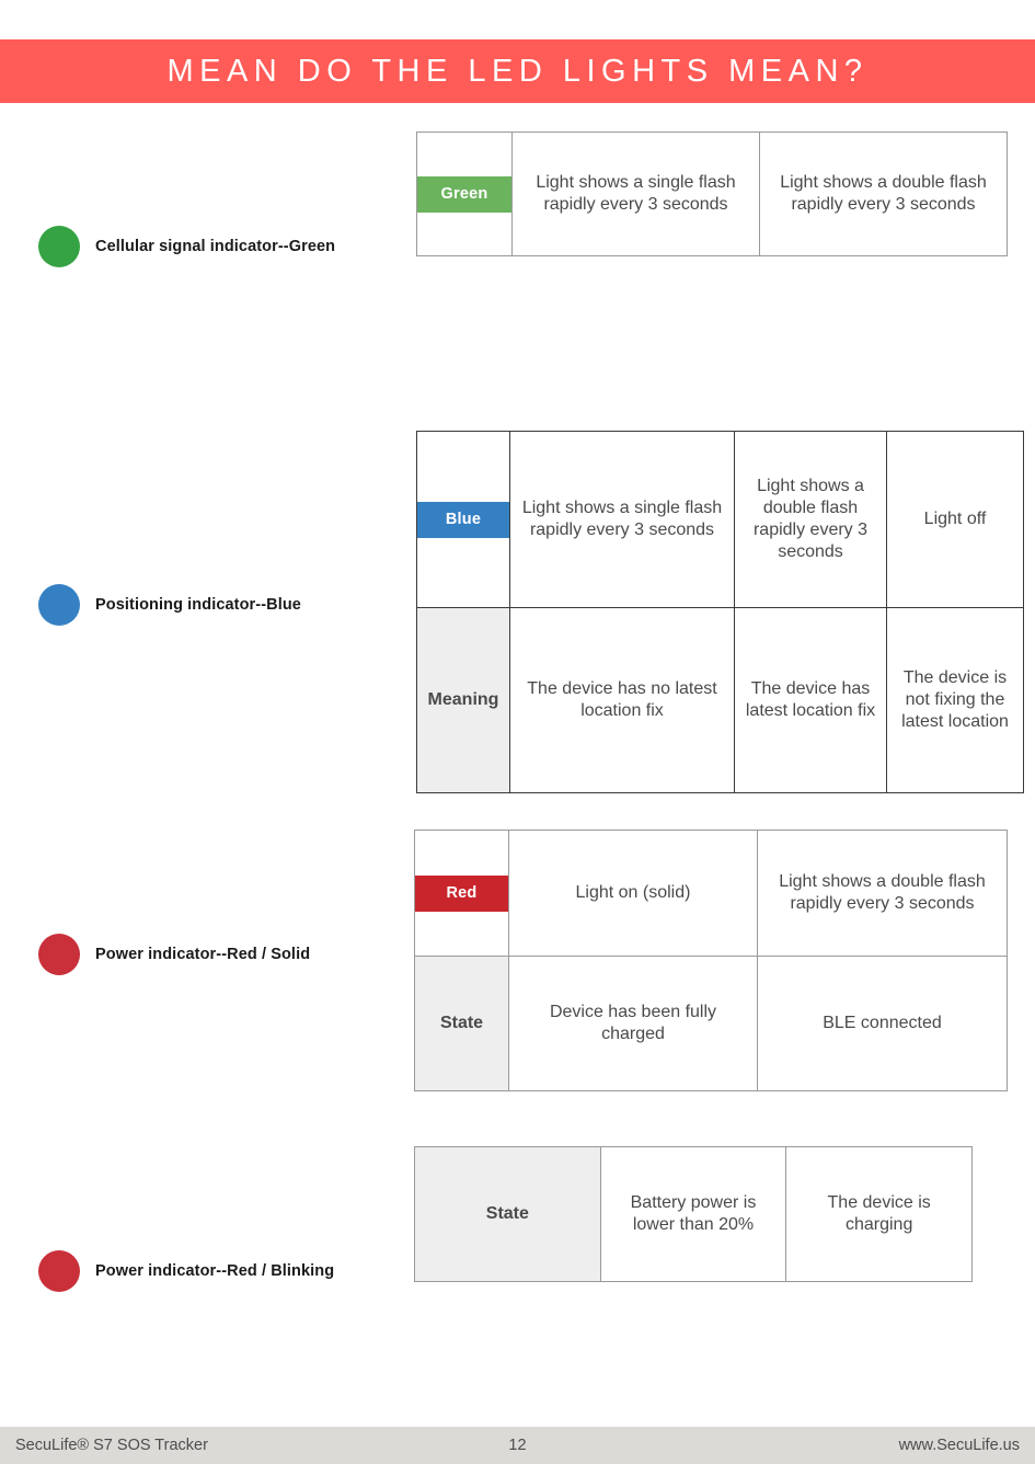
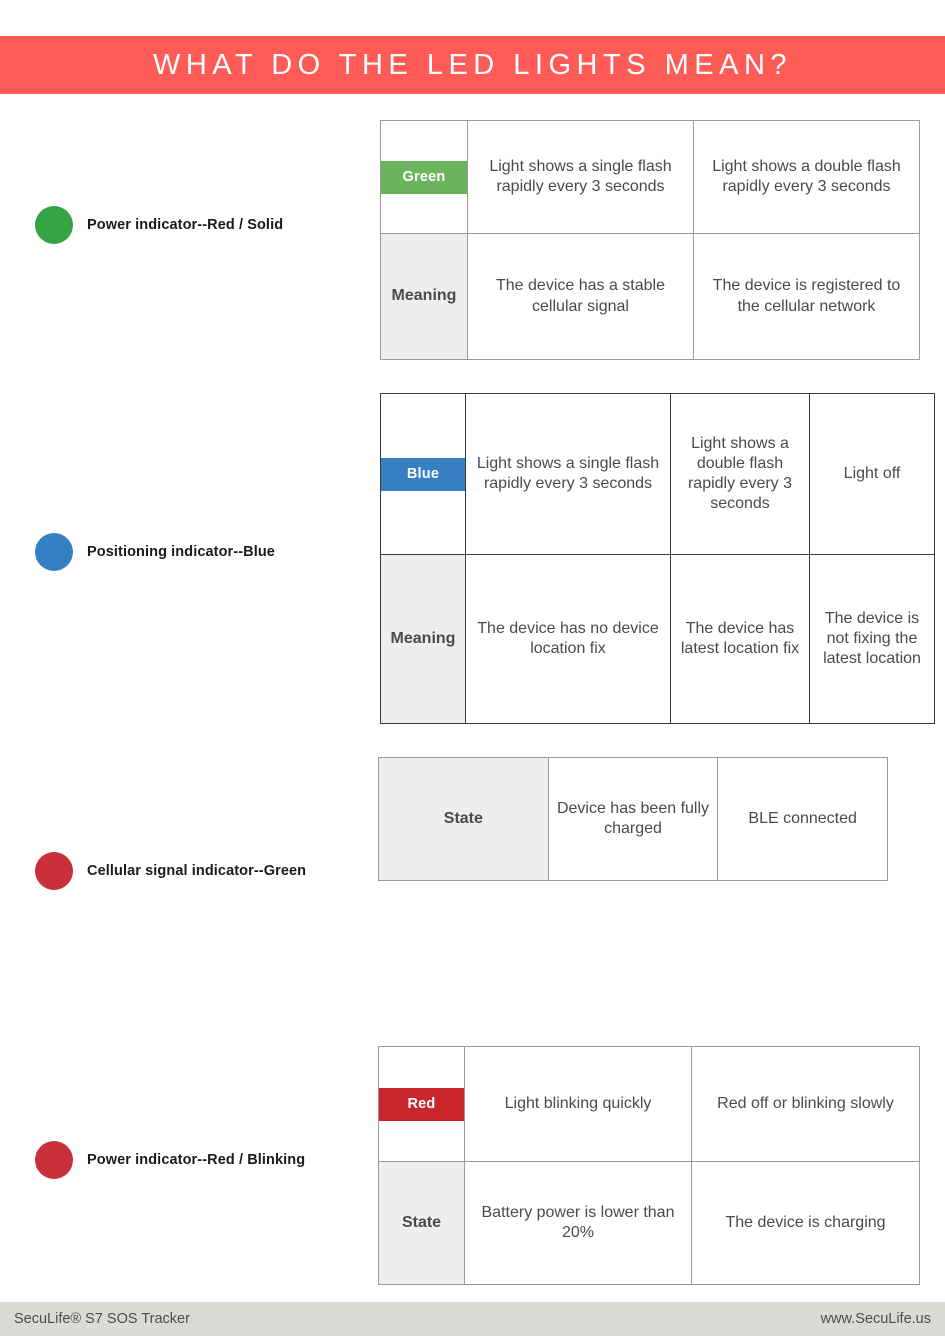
- MEAN DO THE LED LIGHTS MEAN?
+ WHAT DO THE LED LIGHTS MEAN?
- Cellular signal indicator--Green
+ Power indicator--Red / Solid
  Positioning indicator--Blue
- Power indicator--Red / Solid
+ Cellular signal indicator--Green
  Power indicator--Red / Blinking
  Green	Light shows a single flash rapidly every 3 seconds	Light shows a double flash rapidly every 3 seconds
+ Meaning	The device has a stablecellular signal	The device is registered to the cellular network
  Blue	Light shows a single flash rapidly every 3 seconds	Light shows a double flash rapidly every 3 seconds	Light off
- Meaning	The device has no latest location fix	The device has latest location fix	The device is not fixing the latest location
+ Meaning	The device has no device location fix	The device has latest location fix	The device is not fixing the latest location
- Red	Light on (solid)	Light shows a double flash rapidly every 3 seconds
  State	Device has been fully charged	BLE connected
+ Red	Light blinking quickly	Red off or blinking slowly
  State	Battery power is lower than 20%	The device is charging
  SecuLife® S7 SOS Tracker
- 12
  www.SecuLife.us
